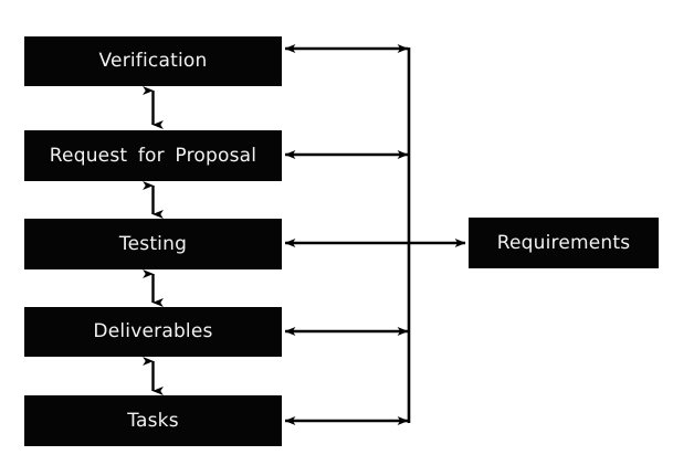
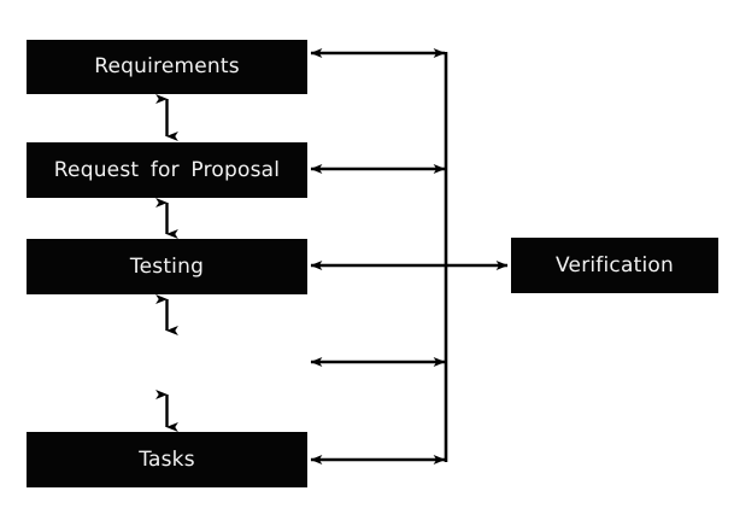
- Verification
+ Requirements
  Request for Proposal
  Testing
- Deliverables
  Tasks
- Requirements
+ Verification
